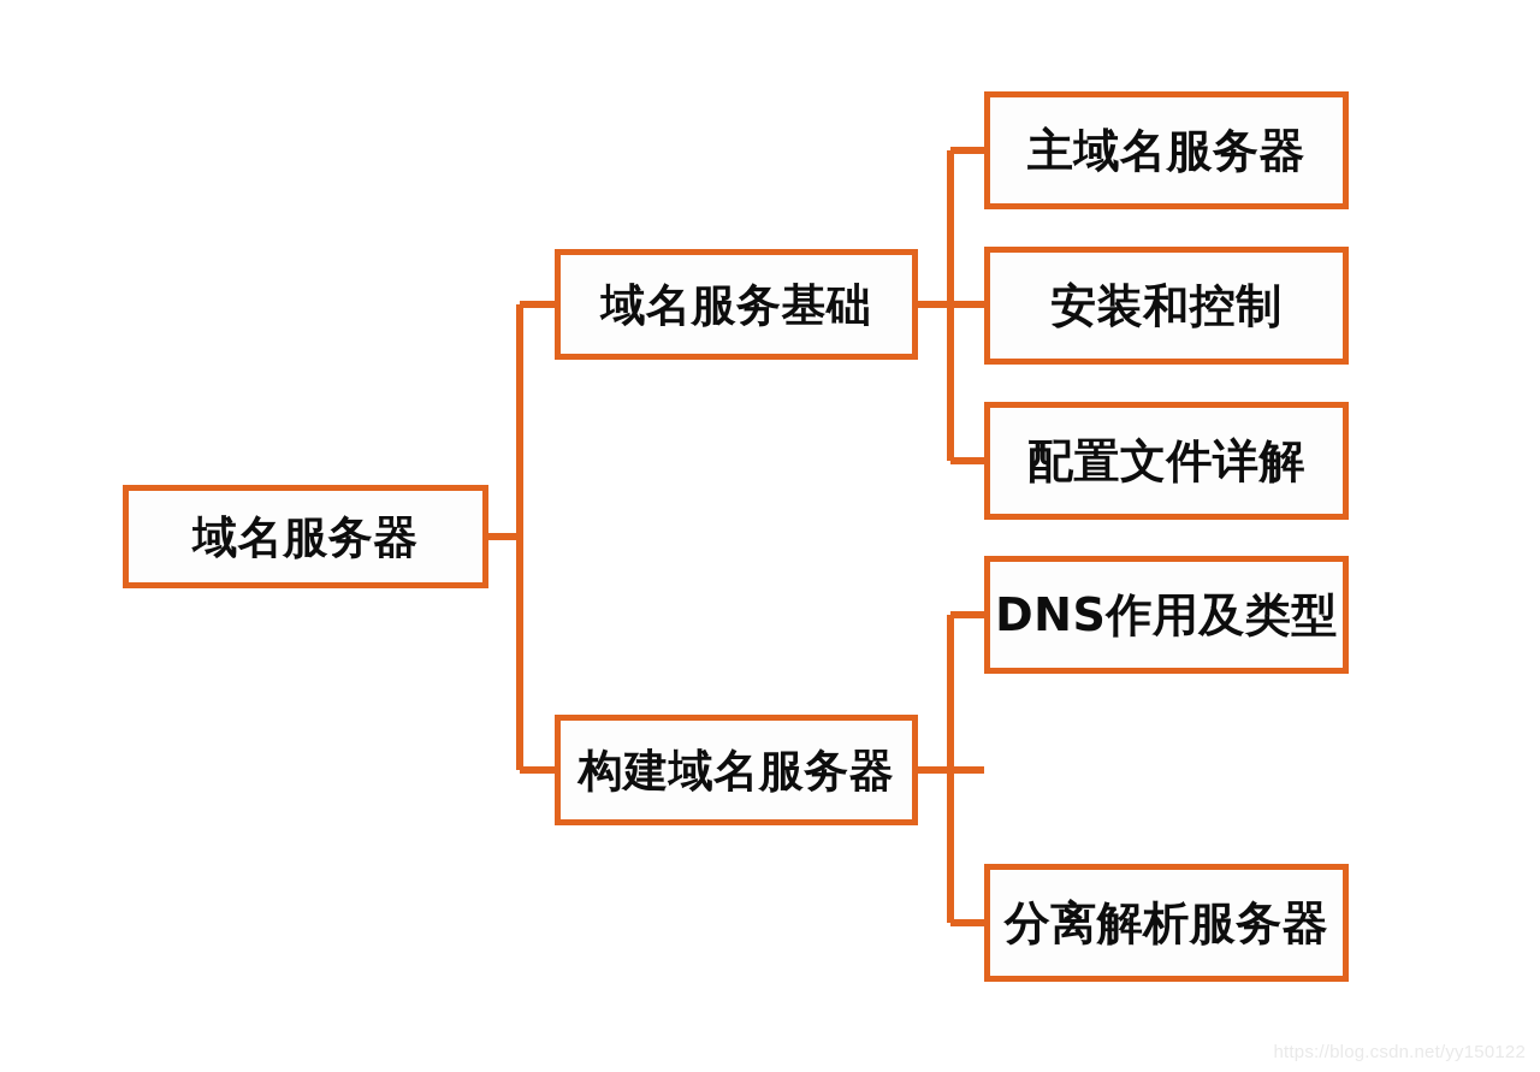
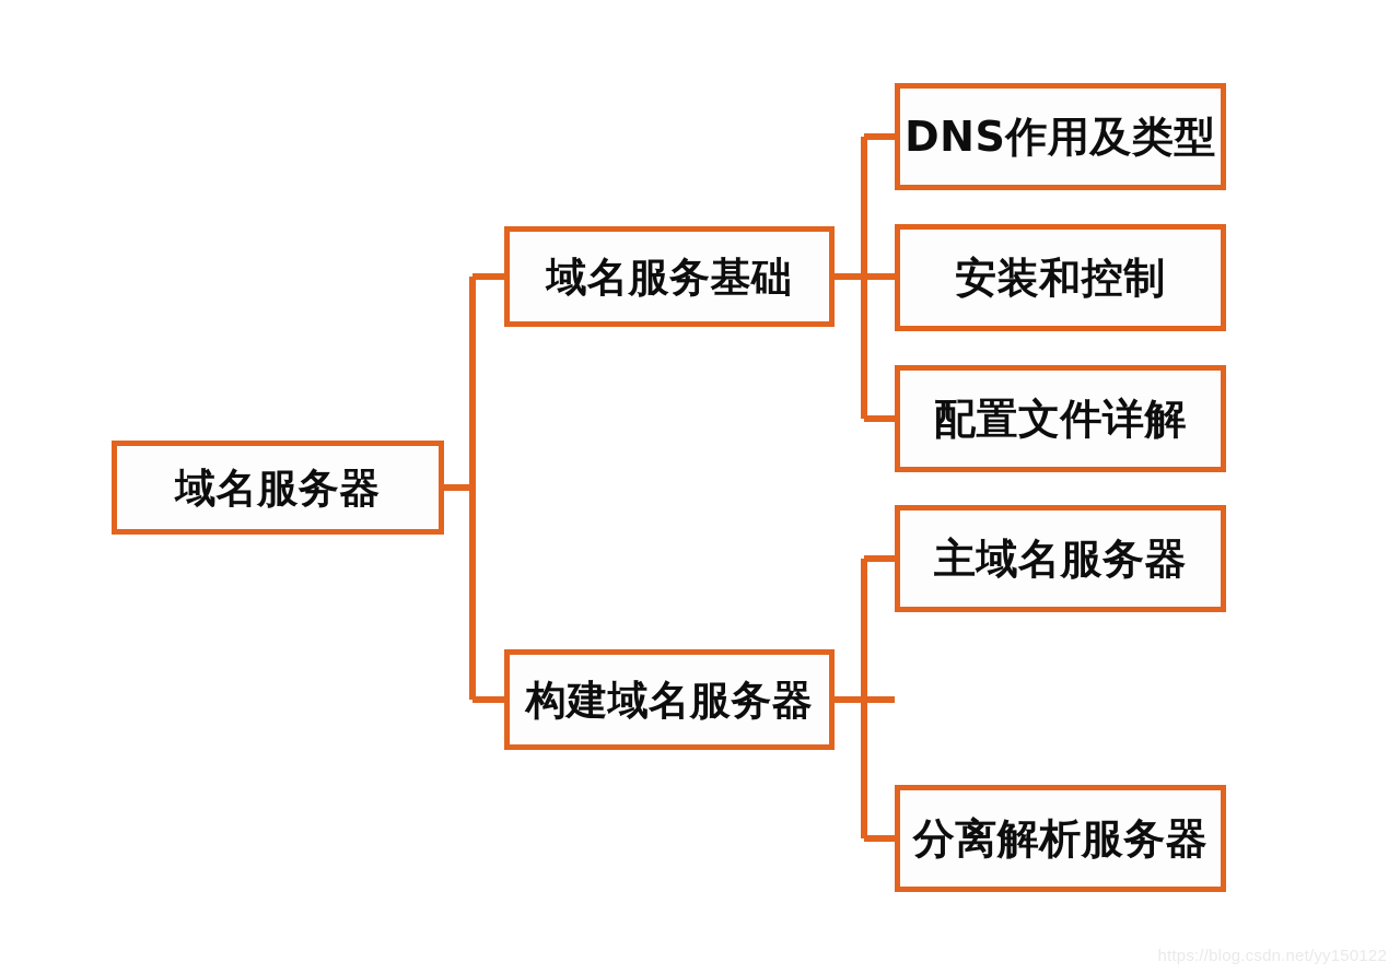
  域名服务器
  域名服务基础
  构建域名服务器
- 主域名服务器
+ DNS作用及类型
  安装和控制
  配置文件详解
- DNS作用及类型
+ 主域名服务器
  分离解析服务器
